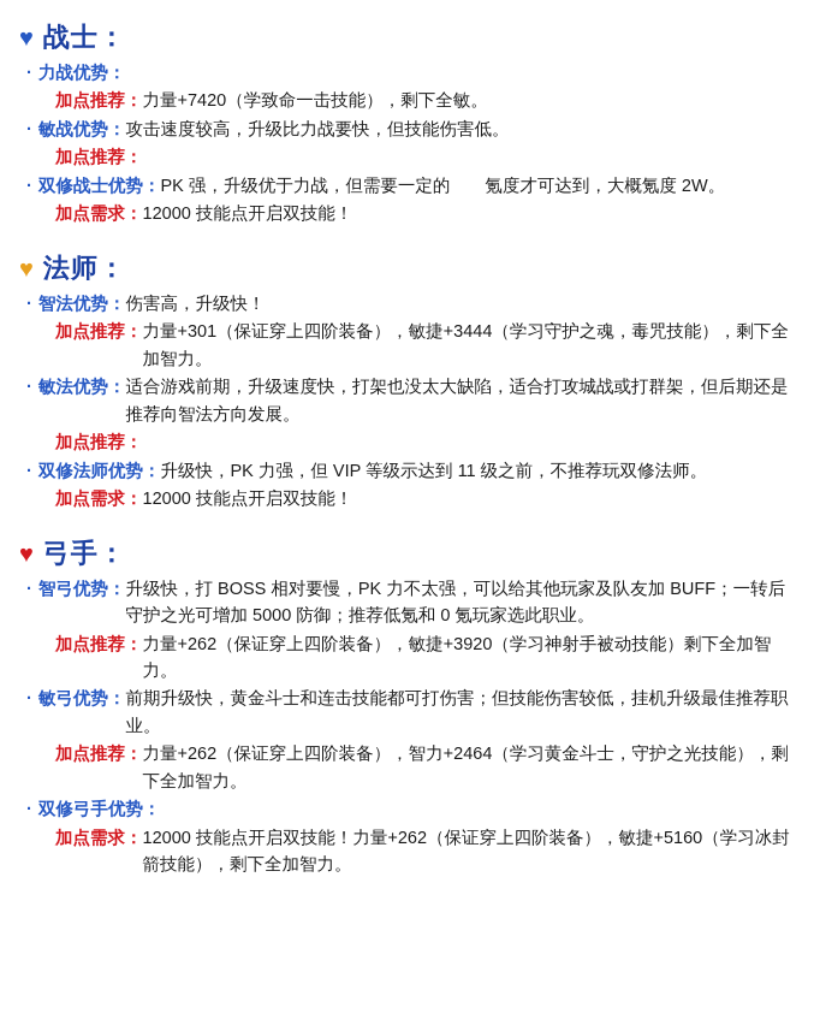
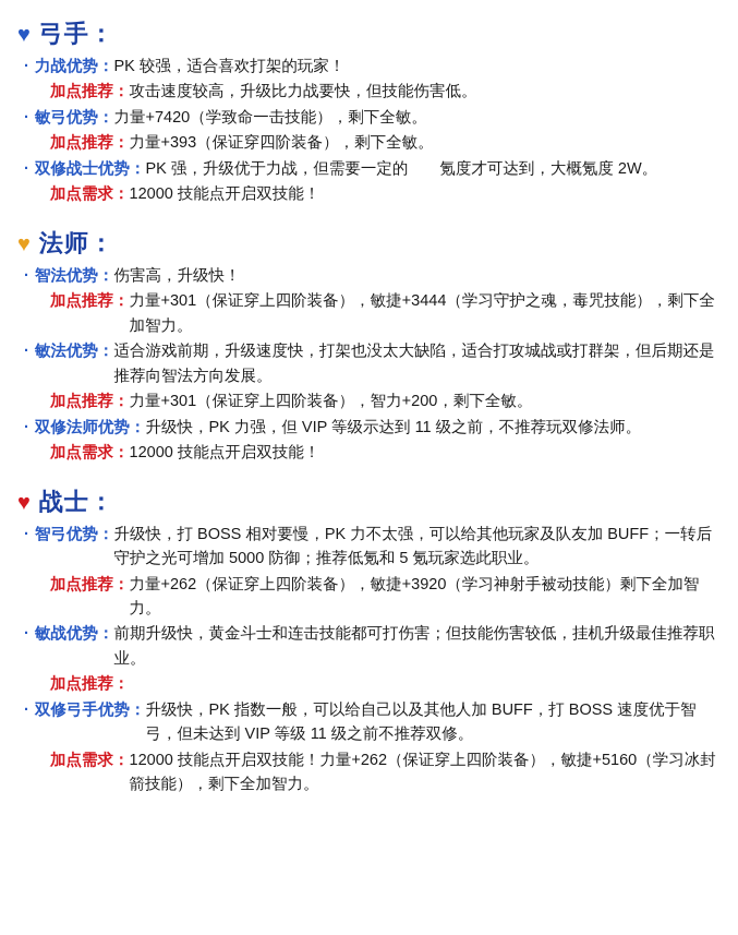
  ♥
- 战士：
+ 弓手：
  ·
  力战优势：
+ PK 较强，适合喜欢打架的玩家！
  加点推荐：
- 力量+7420（学致命一击技能），剩下全敏。
+ 攻击速度较高，升级比力战要快，但技能伤害低。
  ·
- 敏战优势：
+ 敏弓优势：
- 攻击速度较高，升级比力战要快，但技能伤害低。
+ 力量+7420（学致命一击技能），剩下全敏。
  加点推荐：
+ 力量+393（保证穿四阶装备），剩下全敏。
  ·
  双修战士优势：
  PK 强，升级优于力战，但需要一定的 氪度才可达到，大概氪度 2W。
  加点需求：
  12000 技能点开启双技能！
  ♥
  法师：
  ·
  智法优势：
  伤害高，升级快！
  加点推荐：
  力量+301（保证穿上四阶装备），敏捷+3444（学习守护之魂，毒咒技能），剩下全加智力。
  ·
  敏法优势：
  适合游戏前期，升级速度快，打架也没太大缺陷，适合打攻城战或打群架，但后期还是推荐向智法方向发展。
  加点推荐：
+ 力量+301（保证穿上四阶装备），智力+200，剩下全敏。
  ·
  双修法师优势：
  升级快，PK 力强，但 VIP 等级示达到 11 级之前，不推荐玩双修法师。
  加点需求：
  12000 技能点开启双技能！
  ♥
- 弓手：
+ 战士：
  ·
  智弓优势：
- 升级快，打 BOSS 相对要慢，PK 力不太强，可以给其他玩家及队友加 BUFF；一转后守护之光可增加 5000 防御；推荐低氪和 0 氪玩家选此职业。
+ 升级快，打 BOSS 相对要慢，PK 力不太强，可以给其他玩家及队友加 BUFF；一转后守护之光可增加 5000 防御；推荐低氪和 5 氪玩家选此职业。
  加点推荐：
  力量+262（保证穿上四阶装备），敏捷+3920（学习神射手被动技能）剩下全加智力。
  ·
- 敏弓优势：
+ 敏战优势：
  前期升级快，黄金斗士和连击技能都可打伤害；但技能伤害较低，挂机升级最佳推荐职业。
  加点推荐：
- 力量+262（保证穿上四阶装备），智力+2464（学习黄金斗士，守护之光技能），剩下全加智力。
  ·
  双修弓手优势：
+ 升级快，PK 指数一般，可以给自己以及其他人加 BUFF，打 BOSS 速度优于智弓，但未达到 VIP 等级 11 级之前不推荐双修。
  加点需求：
  12000 技能点开启双技能！力量+262（保证穿上四阶装备），敏捷+5160（学习冰封箭技能），剩下全加智力。
